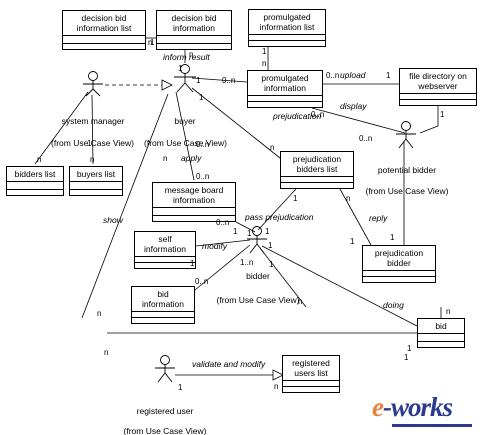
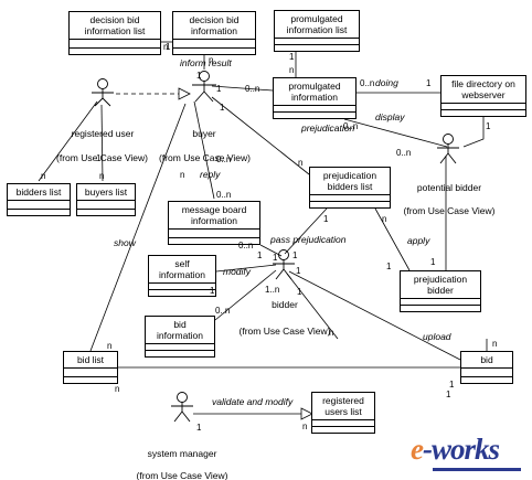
  decision bid
  information list
  decision bid
  information
  promulgated
  information list
  promulgated
  information
  file directory on
  webserver
  bidders list
  buyers list
  message board
  information
  prejudication
  bidders list
  self
  information
  bid
  information
  prejudication
  bidder
+ bid list
  bid
  registered
  users list
- system manager
+ registered user
  (from Use Case View)
  buyer
  (from Use Case View)
  potential bidder
  (from Use Case View)
  bidder
  (from Use Case View)
- registered user
+ system manager
  (from Use Case View)
  inform result
- upload
+ doing
  display
  prejudication
- apply
+ reply
  show
  pass prejudication
- reply
+ apply
  modify
- doing
+ upload
  validate and modify
  n
  1
  n
  1
  n
  1
  1
  0..n
  0..n
  1
  1
  0..n
  1
  0..n
  1
  n
  n
  n
  n
  0..n
  0..n
  1
  n
  0..n
  1
  1
  1
  1
  1
  1
  1
  1..n
  1
  0..n
  n
  n
  n
  n
  1
  1
  1
  n
  e-works
